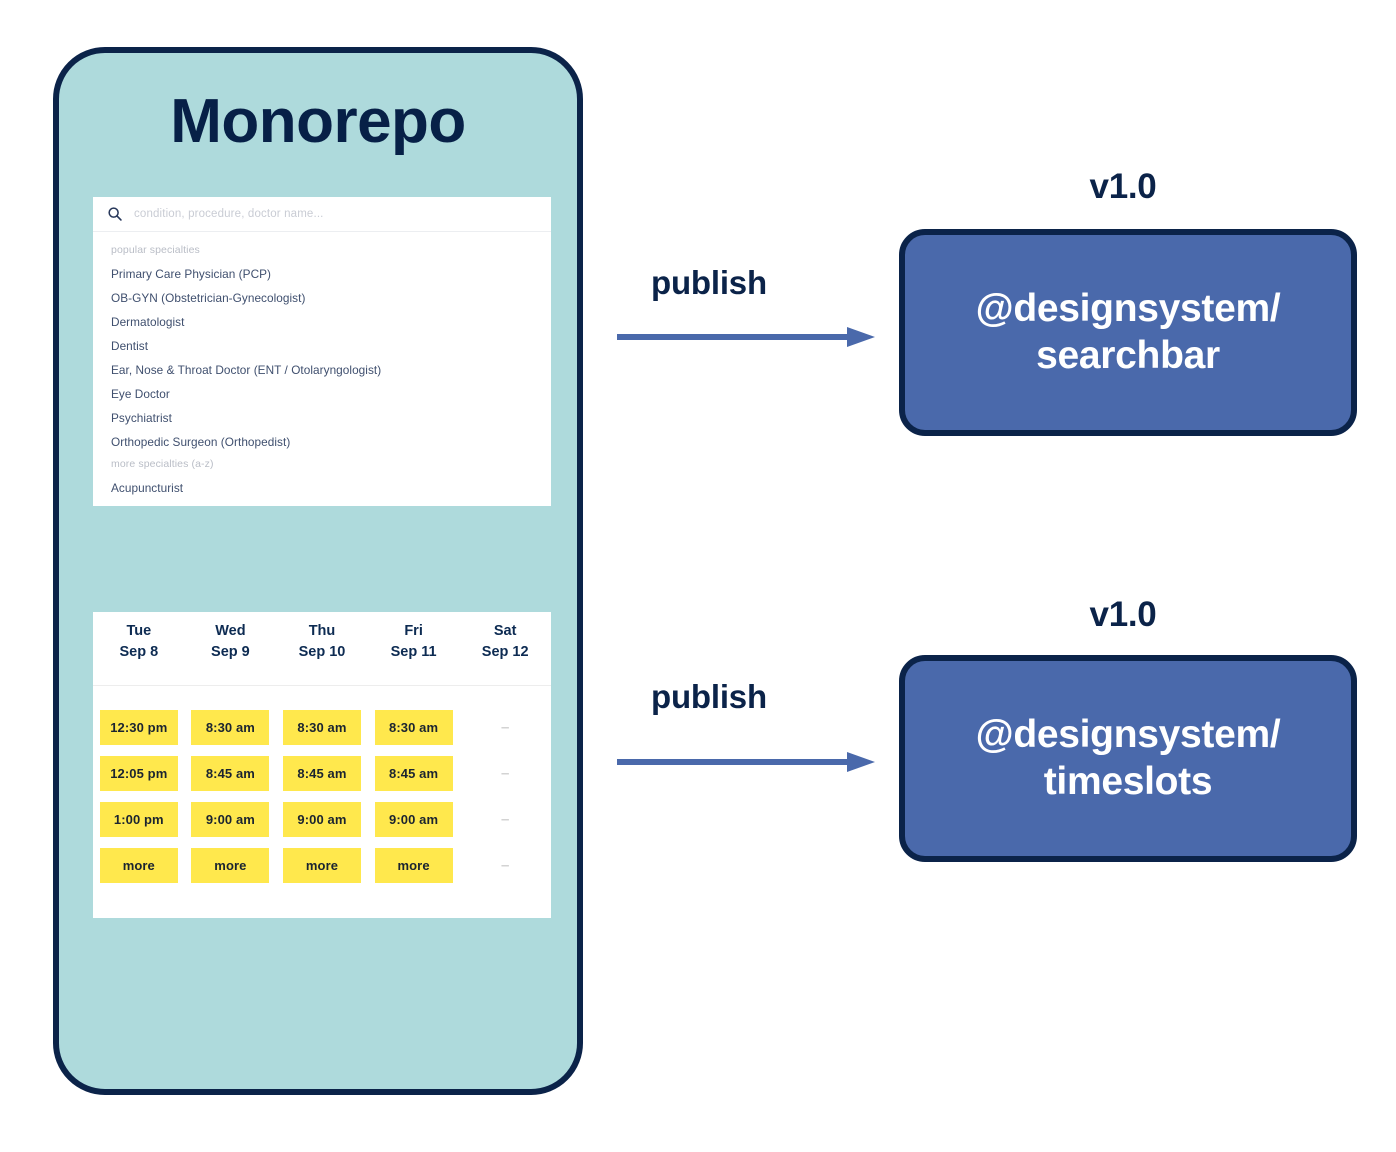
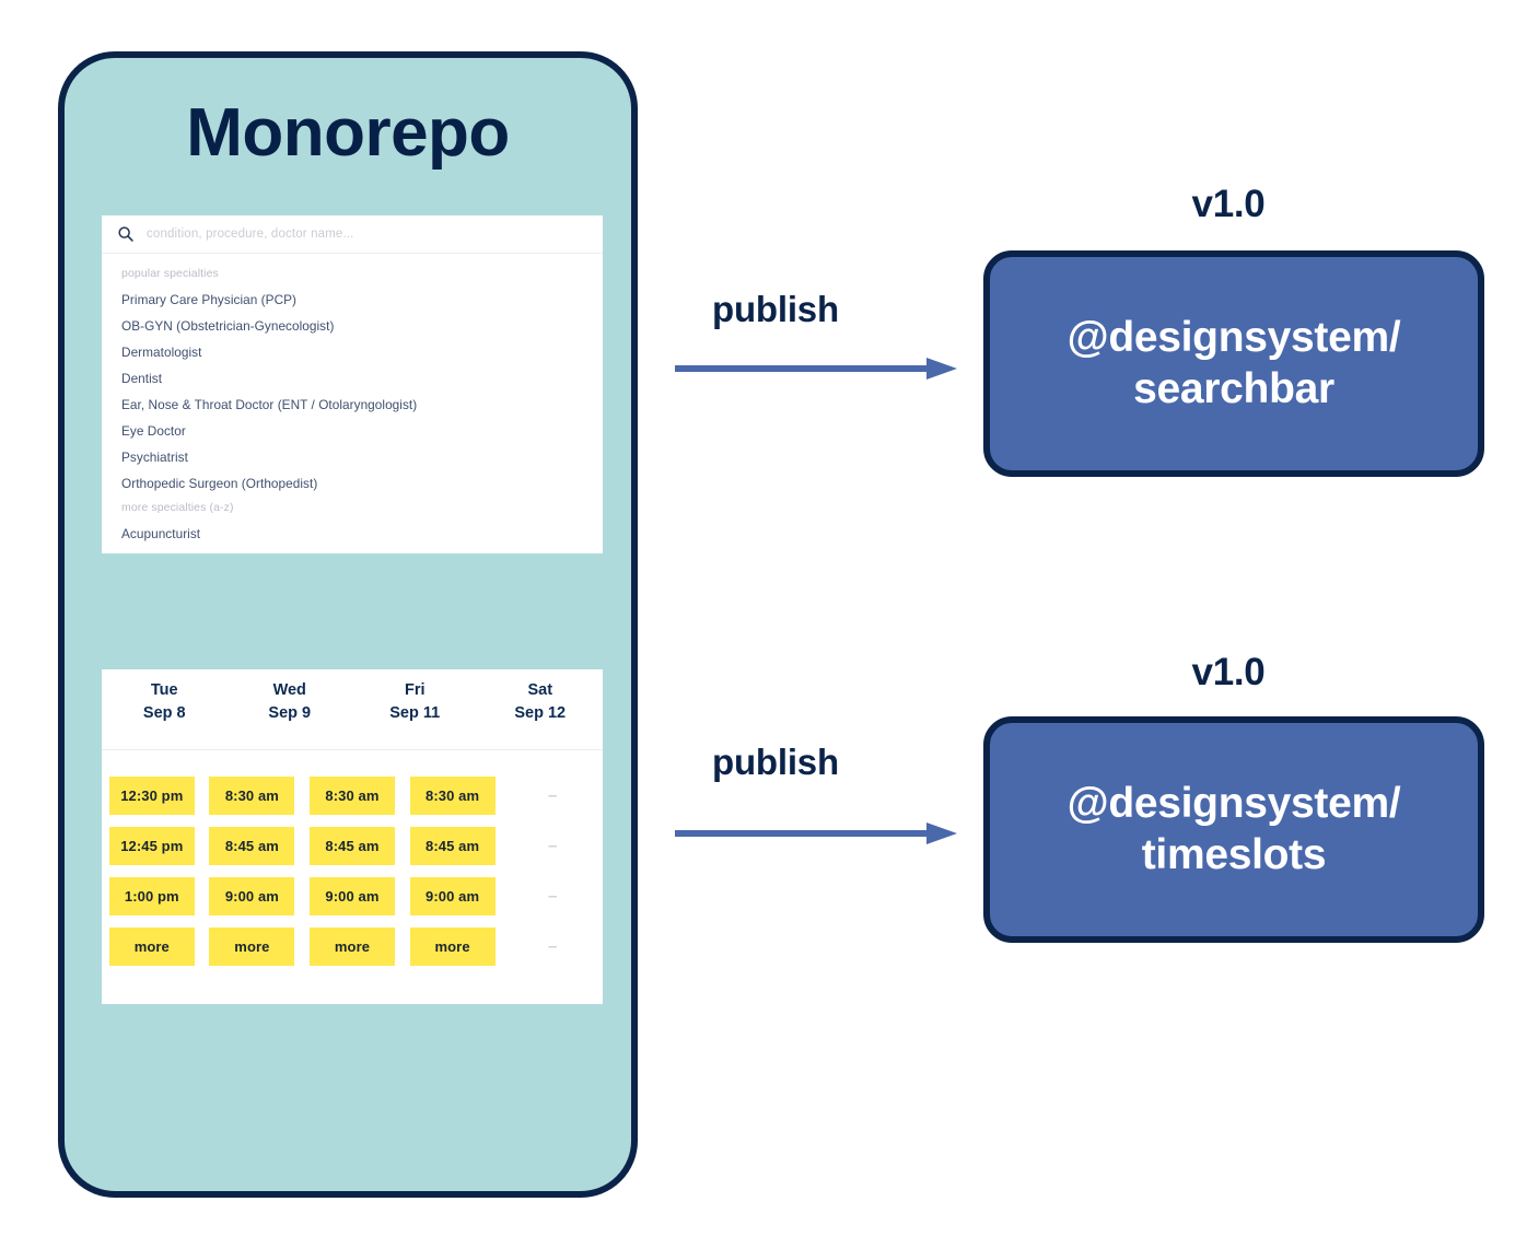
  Monorepo
  condition, procedure, doctor name...
  popular specialties
  Primary Care Physician (PCP)
  OB-GYN (Obstetrician-Gynecologist)
  Dermatologist
  Dentist
  Ear, Nose & Throat Doctor (ENT / Otolaryngologist)
  Eye Doctor
  Psychiatrist
  Orthopedic Surgeon (Orthopedist)
  more specialties (a-z)
  Acupuncturist
  Tue
  Sep 8
  Wed
  Sep 9
- Thu
- Sep 10
  Fri
  Sep 11
  Sat
  Sep 12
  12:30 pm
  8:30 am
  8:30 am
  8:30 am
  –
- 12:05 pm
+ 12:45 pm
  8:45 am
  8:45 am
  8:45 am
  –
  1:00 pm
  9:00 am
  9:00 am
  9:00 am
  –
  more
  more
  more
  more
  –
  publish
  v1.0
  @designsystem/
  searchbar
  publish
  v1.0
  @designsystem/
  timeslots
